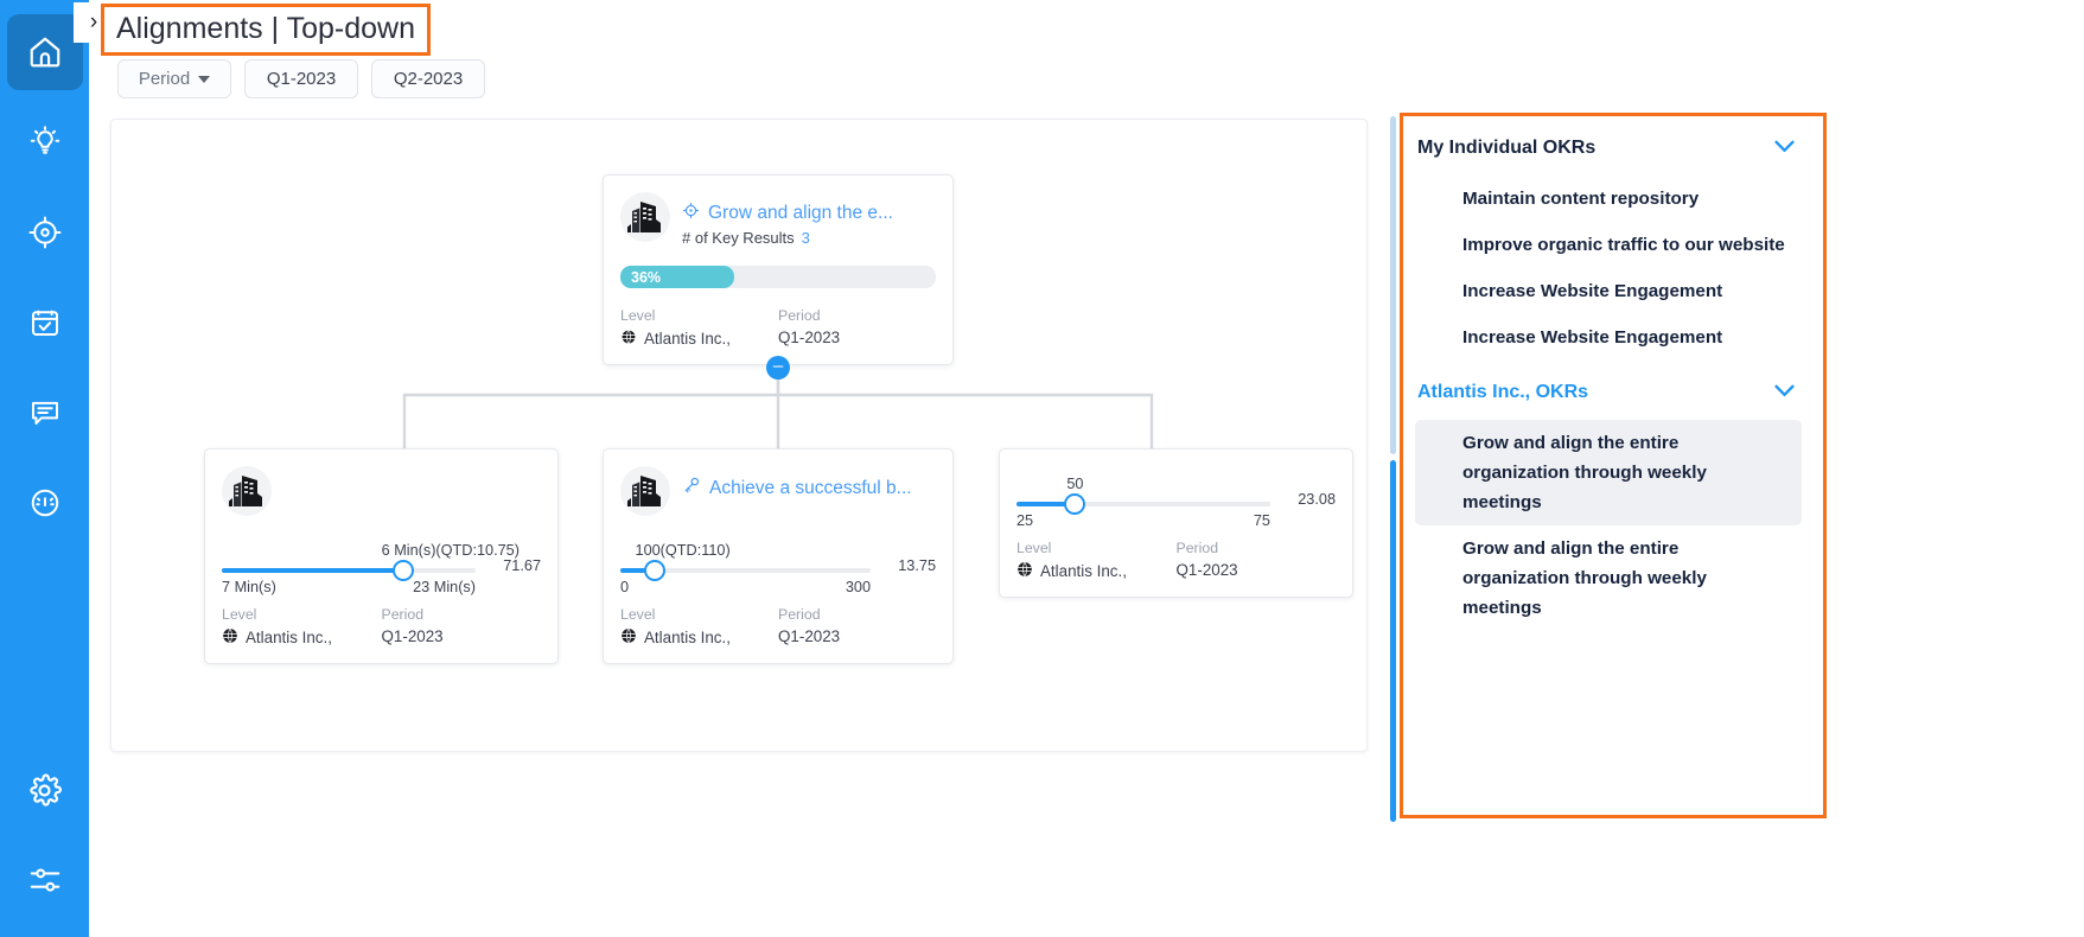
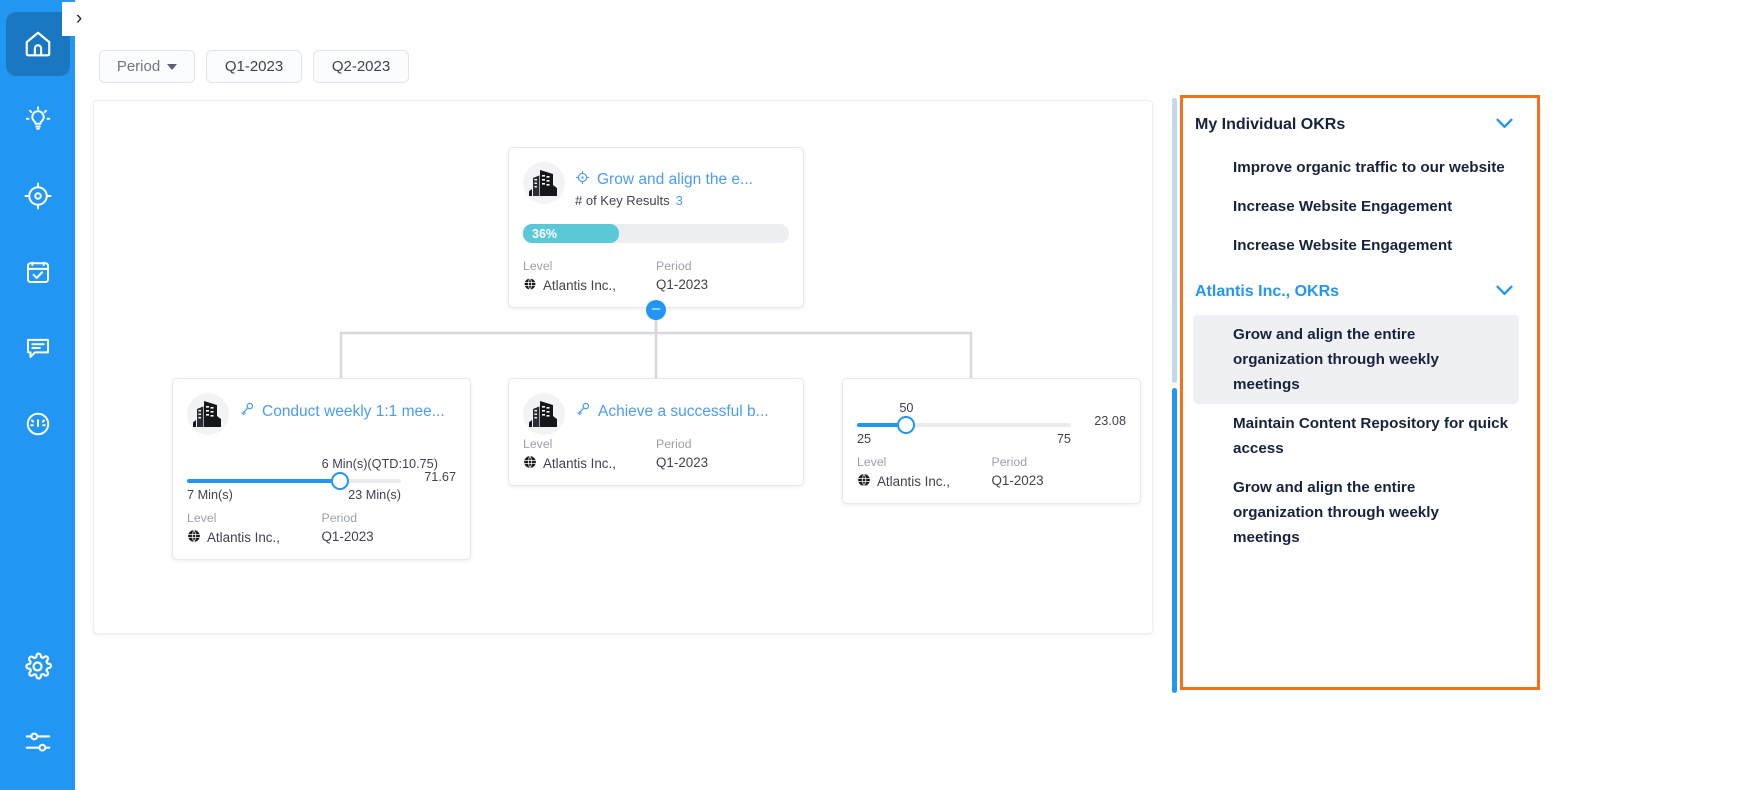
  ›
- Alignments | Top-down
  Period
  Q1-2023
  Q2-2023
  Grow and align the e...
  # of Key Results 3
  36%
  Level
  Atlantis Inc.,
  Period
  Q1-2023
  –
+ Conduct weekly 1:1 mee...
  6 Min(s)(QTD:10.75)
  7 Min(s)
  23 Min(s)
  71.67
  Level
  Atlantis Inc.,
  Period
  Q1-2023
  Achieve a successful b...
- 100(QTD:110)
- 0
- 300
- 13.75
  Level
  Atlantis Inc.,
  Period
  Q1-2023
  50
  25
  75
  23.08
  Level
  Atlantis Inc.,
  Period
  Q1-2023
  My Individual OKRs
- Maintain content repository
  Improve organic traffic to our website
  Increase Website Engagement
  Increase Website Engagement
  Atlantis Inc., OKRs
  Grow and align the entire organization through weekly meetings
+ Maintain Content Repository for quick access
  Grow and align the entire organization through weekly meetings
